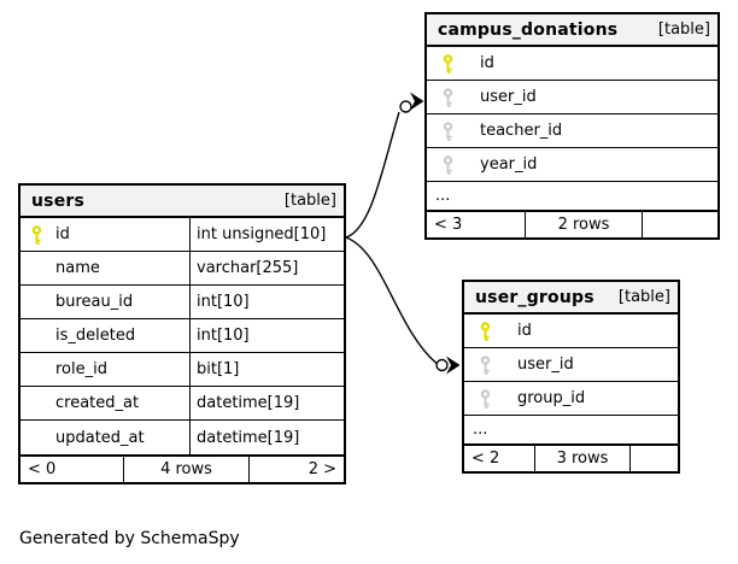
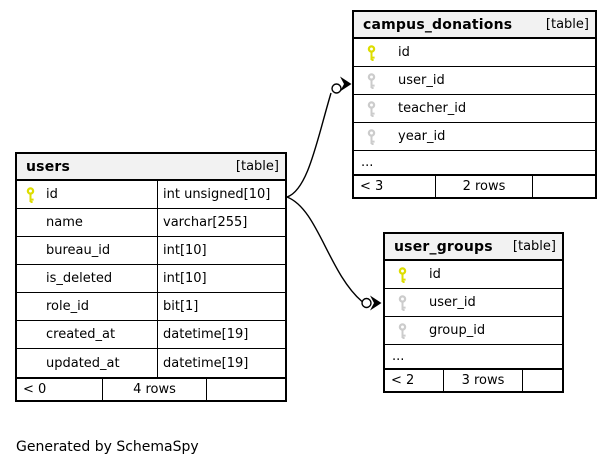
  campus_donations
  [table]
  id
  user_id
  teacher_id
  year_id
  ...
  < 3
  2 rows
  users
  [table]
  id
  int unsigned[10]
  name
  varchar[255]
  bureau_id
  int[10]
  is_deleted
  int[10]
  role_id
  bit[1]
  created_at
  datetime[19]
  updated_at
  datetime[19]
  < 0
  4 rows
- 2 >
  user_groups
  [table]
  id
  user_id
  group_id
  ...
  < 2
  3 rows
  Generated by SchemaSpy
